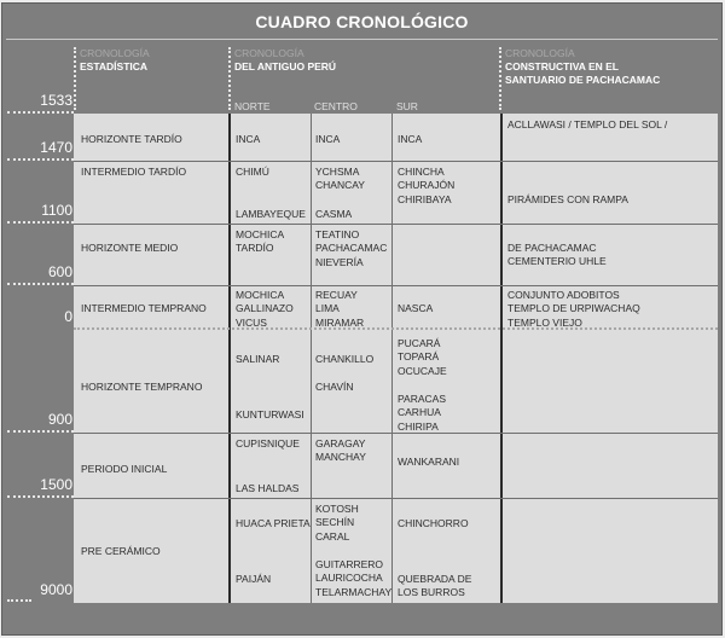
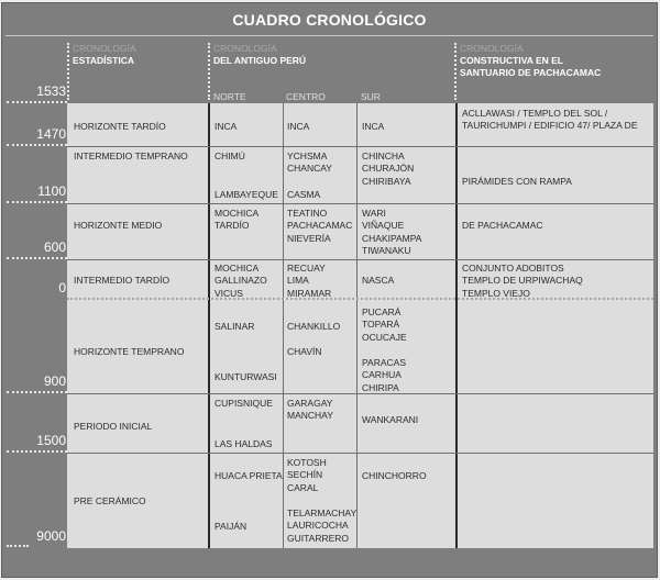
  CUADRO CRONOLÓGICO
  CRONOLOGÍA
  ESTADÍSTICA
  CRONOLOGÍA
  DEL ANTIGUO PERÚ
  NORTE
  CENTRO
  SUR
  CRONOLOGÍA
  CONSTRUCTIVA EN EL
  SANTUARIO DE PACHACAMAC
  1533
  1470
  1100
  600
  0
  900
  1500
  9000
  HORIZONTE TARDÍO
  INCA
  INCA
  INCA
  ACLLAWASI / TEMPLO DEL SOL /
+ TAURICHUMPI / EDIFICIO 47/ PLAZA DE
- INTERMEDIO TARDÍO
+ INTERMEDIO TEMPRANO
  CHIMÚ
  LAMBAYEQUE
  YCHSMA
  CHANCAY
  CASMA
  CHINCHA
  CHURAJÓN
  CHIRIBAYA
  PIRÁMIDES CON RAMPA
  HORIZONTE MEDIO
  MOCHICA
  TARDÍO
  TEATINO
  PACHACAMAC
  NIEVERÍA
+ WARI
+ VIÑAQUE
+ CHAKIPAMPA
+ TIWANAKU
  DE PACHACAMAC
- CEMENTERIO UHLE
- INTERMEDIO TEMPRANO
+ INTERMEDIO TARDÍO
  MOCHICA
  GALLINAZO
  VICUS
  RECUAY
  LIMA
  MIRAMAR
  NASCA
  CONJUNTO ADOBITOS
  TEMPLO DE URPIWACHAQ
  TEMPLO VIEJO
  HORIZONTE TEMPRANO
  SALINAR
  KUNTURWASI
  CHANKILLO
  CHAVÍN
  PUCARÁ
  TOPARÁ
  OCUCAJE
  PARACAS
  CARHUA
  CHIRIPA
  PERIODO INICIAL
  CUPISNIQUE
  LAS HALDAS
  GARAGAY
  MANCHAY
  WANKARANI
  PRE CERÁMICO
  HUACA PRIETA
  PAIJÁN
  KOTOSH
  SECHÍN
  CARAL
- GUITARRERO
+ TELARMACHAY
  LAURICOCHA
- TELARMACHAY
+ GUITARRERO
  CHINCHORRO
- QUEBRADA DE
- LOS BURROS
